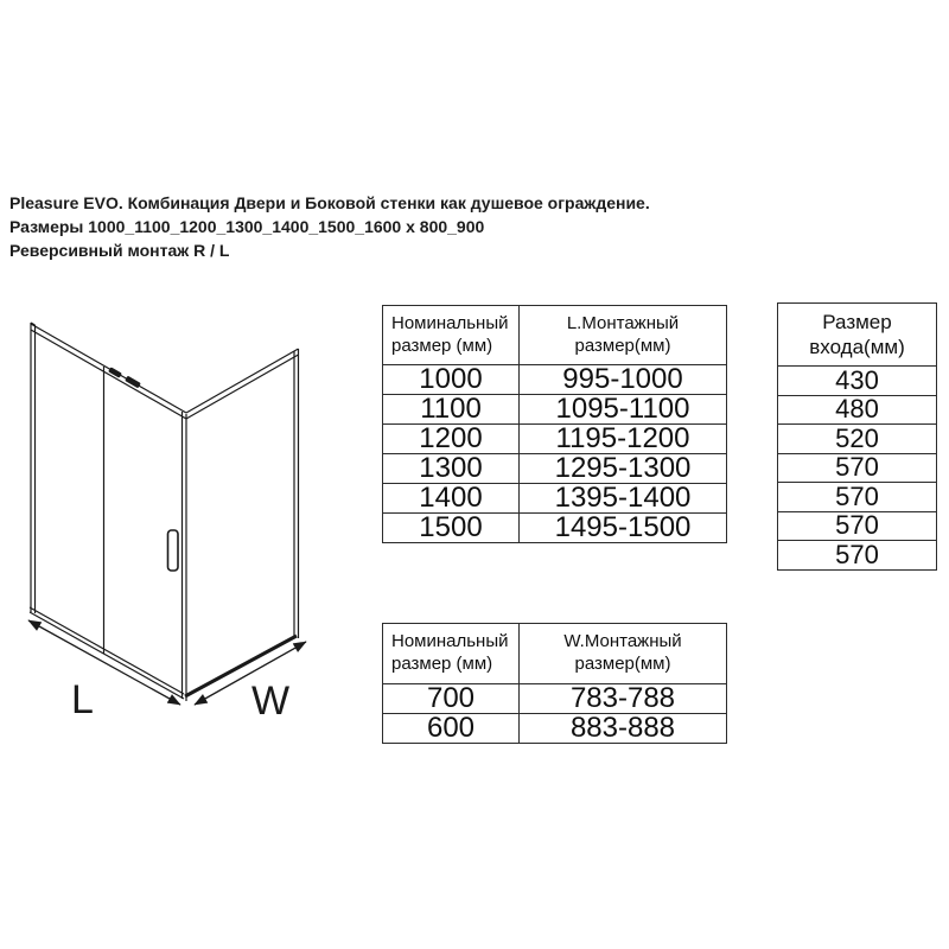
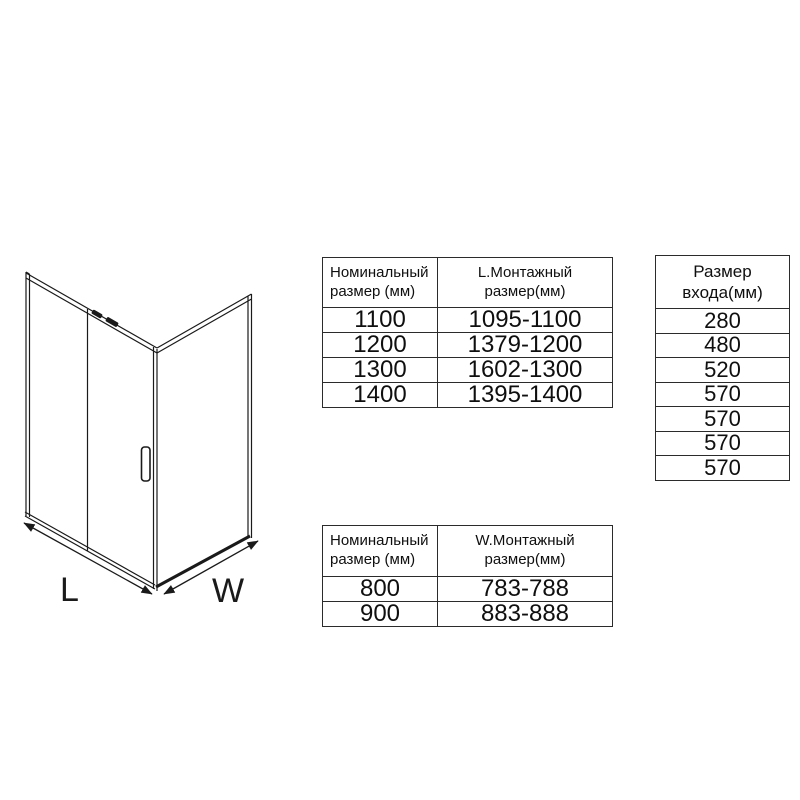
- Pleasure EVO. Комбинация Двери и Боковой стенки как душевое ограждение.
- Размеры 1000_1100_1200_1300_1400_1500_1600 x 800_900
- Реверсивный монтаж R / L
  L
  W
  Номинальный размер (мм)	L.Монтажный размер(мм)
- 1000	995-1000
  1100	1095-1100
- 1200	1195-1200
+ 1200	1379-1200
- 1300	1295-1300
+ 1300	1602-1300
  1400	1395-1400
- 1500	1495-1500
  Размер входа(мм)
- 430
+ 280
  480
  520
  570
  570
  570
  570
  Номинальный размер (мм)	W.Монтажный размер(мм)
- 700	783-788
+ 800	783-788
- 600	883-888
+ 900	883-888
